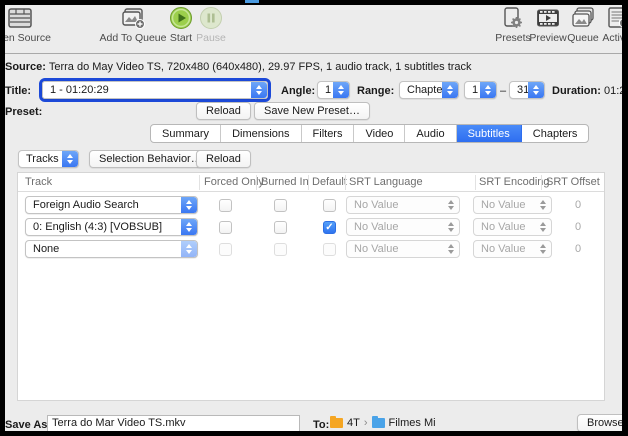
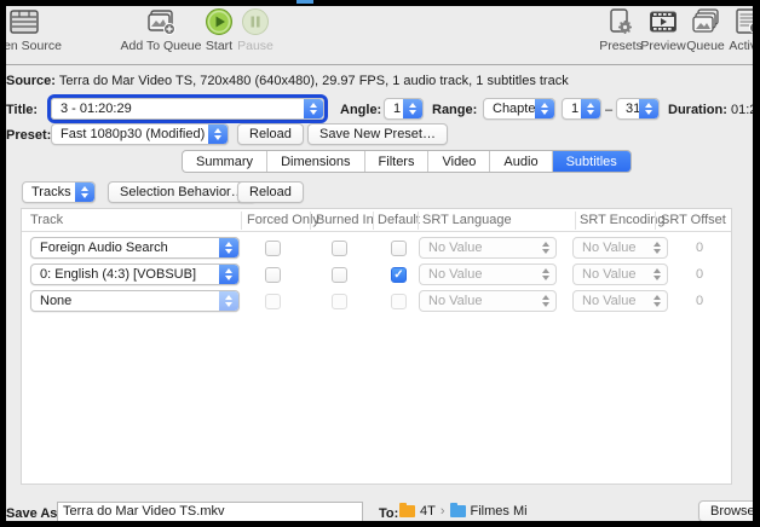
  pen Source
  Add To Queue
  Start
  Pause
  Presets
  Preview
  Queue
  Activi
- Source: Terra do May Video TS, 720x480 (640x480), 29.97 FPS, 1 audio track, 1 subtitles track
+ Source: Terra do Mar Video TS, 720x480 (640x480), 29.97 FPS, 1 audio track, 1 subtitles track
  Title:
- 1 - 01:20:29
+ 3 - 01:20:29
  Angle:
  1
  Range:
  Chapte
  1
  –
  31
  Duration: 01:2
  Preset:
+ Fast 1080p30 (Modified)
  Reload
  Save New Preset…
  Summary
  Dimensions
  Filters
  Video
  Audio
  Subtitles
- Chapters
  Tracks
  Selection Behavior
  Reload
  Track
  Forced Only
  Burned In
  Defaul
  SRT Language
  SRT Encodig
  SRT Offset
  Foreign Audio Search
  No Value
  No Value
  0
  0: English (4:3) [VOBSUB]
  No Value
  No Value
  0
  None
  No Value
  No Value
  0
  Save As
  Terra do Mar Video TS.mkv
  To:
  4T
  ›
  Filmes Mi
  Browse
